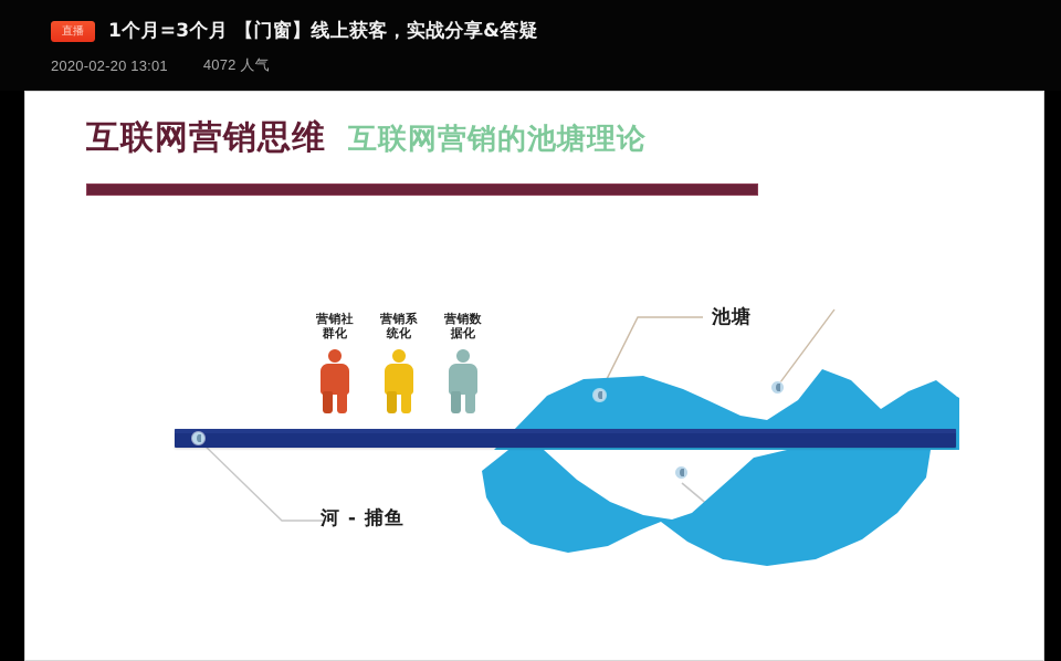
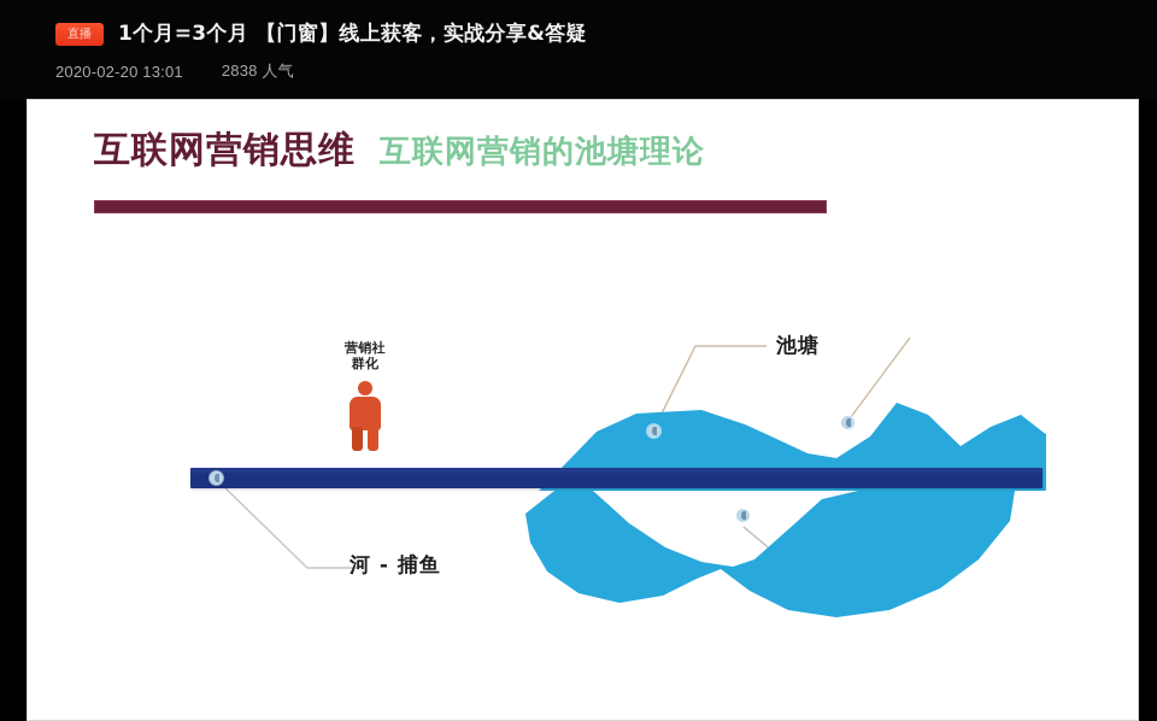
  直播
  1个月=3个月 【门窗】线上获客，实战分享&答疑
  2020-02-20 13:01
- 4072 人气
+ 2838 人气
  互联网营销思维
  互联网营销的池塘理论
  营销社
  群化
- 营销系
- 统化
- 营销数
- 据化
  池塘
  河 - 捕鱼
